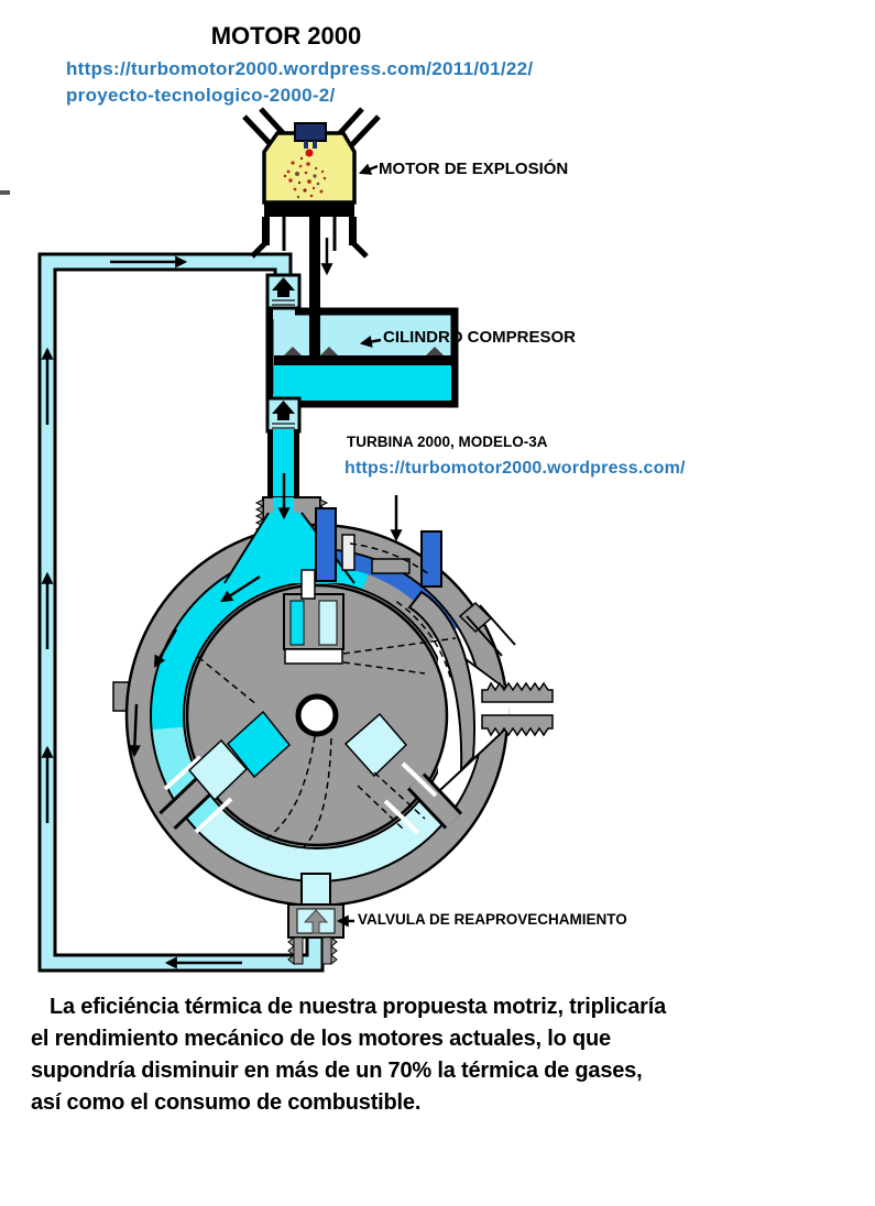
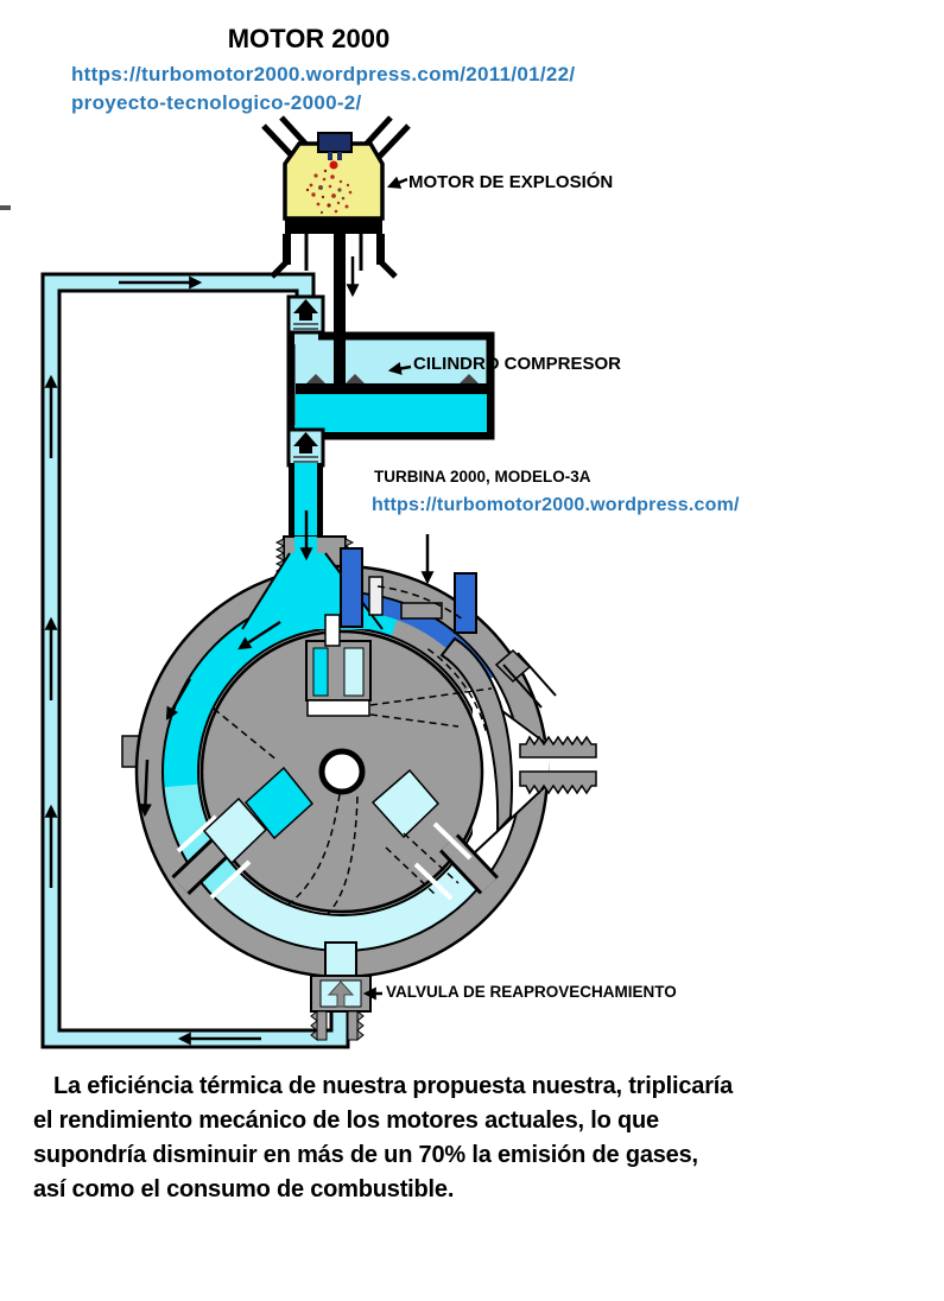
  MOTOR 2000
  https://turbomotor2000.wordpress.com/2011/01/22/
  proyecto-tecnologico-2000-2/
  MOTOR DE EXPLOSIÓN
  CILINDRO COMPRESOR
  TURBINA 2000, MODELO-3A
  https://turbomotor2000.wordpress.com/
  VALVULA DE REAPROVECHAMIENTO
- La eficiéncia térmica de nuestra propuesta motriz, triplicaría
+ La eficiéncia térmica de nuestra propuesta nuestra, triplicaría
  el rendimiento mecánico de los motores actuales, lo que
- supondría disminuir en más de un 70% la térmica de gases,
+ supondría disminuir en más de un 70% la emisión de gases,
  así como el consumo de combustible.
